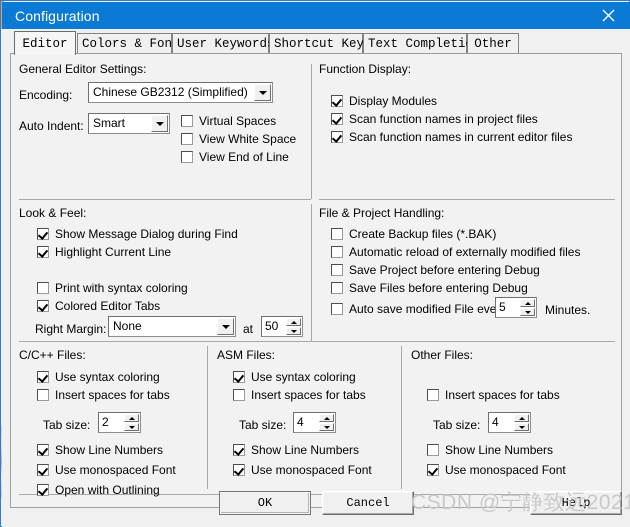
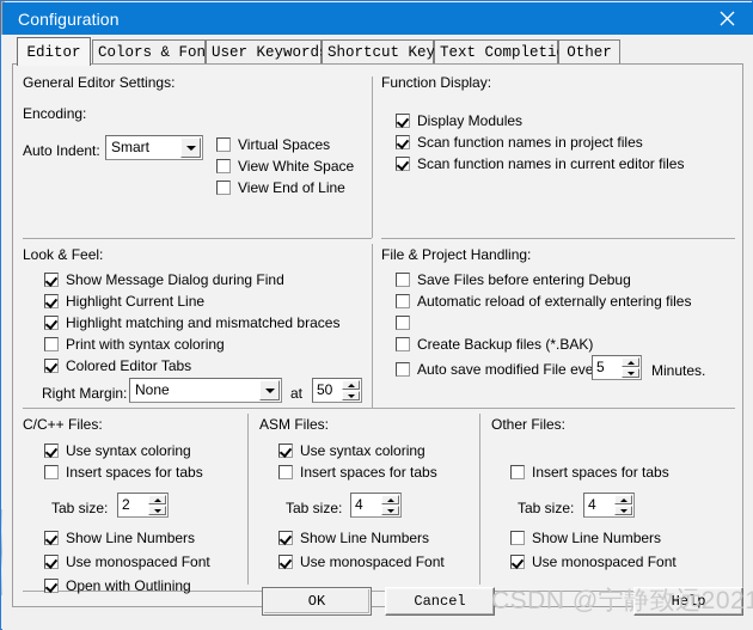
  Configuration
  Editor
  Colors & Fon
  User Keyword
  Shortcut Key
  Text Completi
  Other
  General Editor Settings:
  Encoding:
- Chinese GB2312 (Simplified)
  Auto Indent:
  Smart
  Virtual Spaces
  View White Space
  View End of Line
  Function Display:
  Display Modules
  Scan function names in project files
  Scan function names in current editor files
  Look & Feel:
  Show Message Dialog during Find
  Highlight Current Line
+ Highlight matching and mismatched braces
  Print with syntax coloring
  Colored Editor Tabs
  Right Margin:
  None
  at
  50
  File & Project Handling:
- Create Backup files (*.BAK)
+ Save Files before entering Debug
- Automatic reload of externally modified files
+ Automatic reload of externally entering files
- Save Project before entering Debug
- Save Files before entering Debug
+ Create Backup files (*.BAK)
  Auto save modified File eve
  5
  Minutes.
  C/C++ Files:
  Use syntax coloring
  Insert spaces for tabs
  Tab size:
  2
  Show Line Numbers
  Use monospaced Font
  Open with Outlining
  ASM Files:
  Use syntax coloring
  Insert spaces for tabs
  Tab size:
  4
  Show Line Numbers
  Use monospaced Font
  Other Files:
  Insert spaces for tabs
  Tab size:
  4
  Show Line Numbers
  Use monospaced Font
  OK
  Cancel
  Help
  CSDN @宁静致远2021
